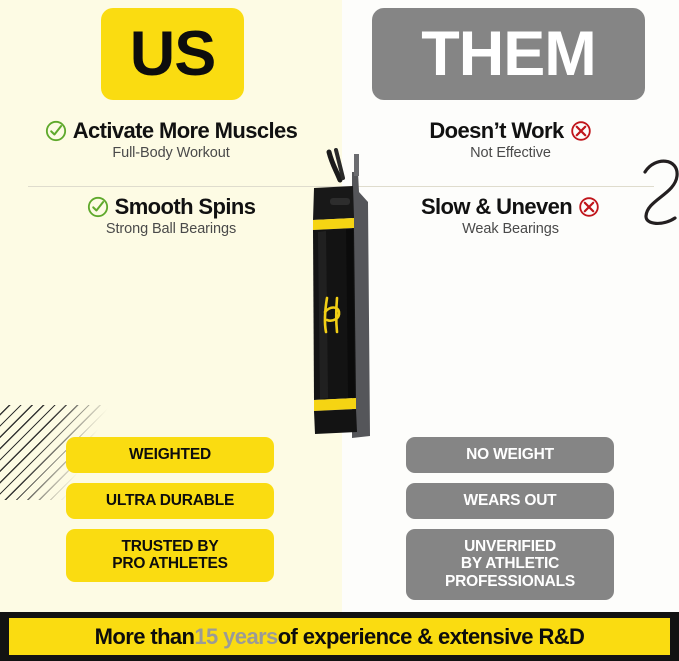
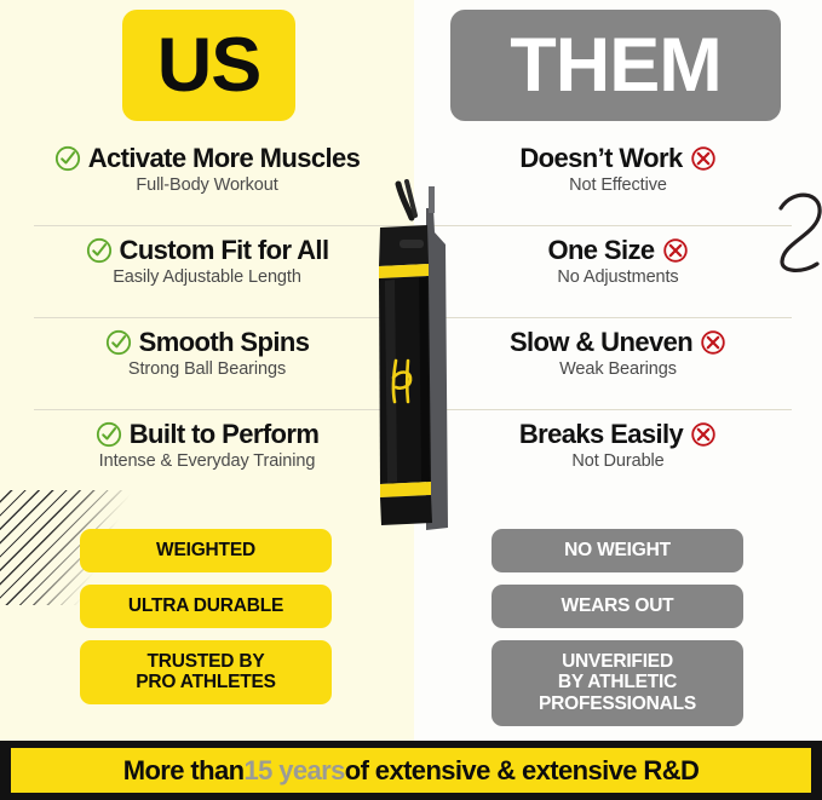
  US
  THEM
  Activate More Muscles
  Full-Body Workout
  Doesn’t Work
  Not Effective
+ Custom Fit for All
+ Easily Adjustable Length
+ One Size
+ No Adjustments
  Smooth Spins
  Strong Ball Bearings
  Slow & Uneven
  Weak Bearings
+ Built to Perform
+ Intense & Everyday Training
+ Breaks Easily
+ Not Durable
  WEIGHTED
  ULTRA DURABLE
  TRUSTED BY
  PRO ATHLETES
  NO WEIGHT
  WEARS OUT
  UNVERIFIED
  BY ATHLETIC
  PROFESSIONALS
  More than
  15 years
- of experience & extensive R&D
+ of extensive & extensive R&D
